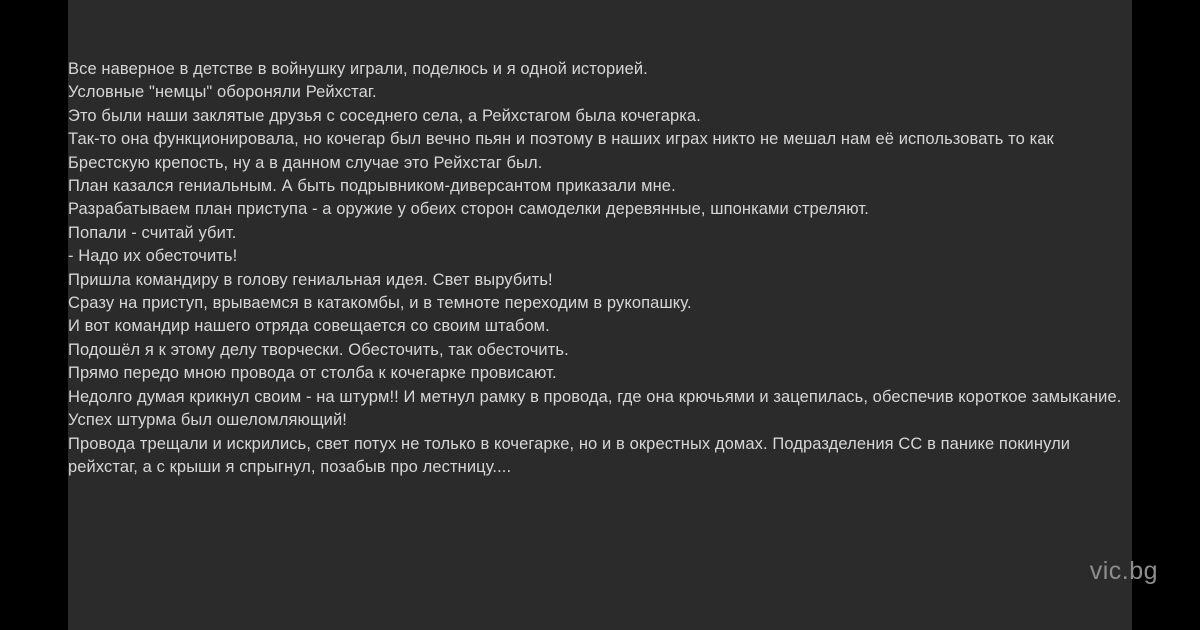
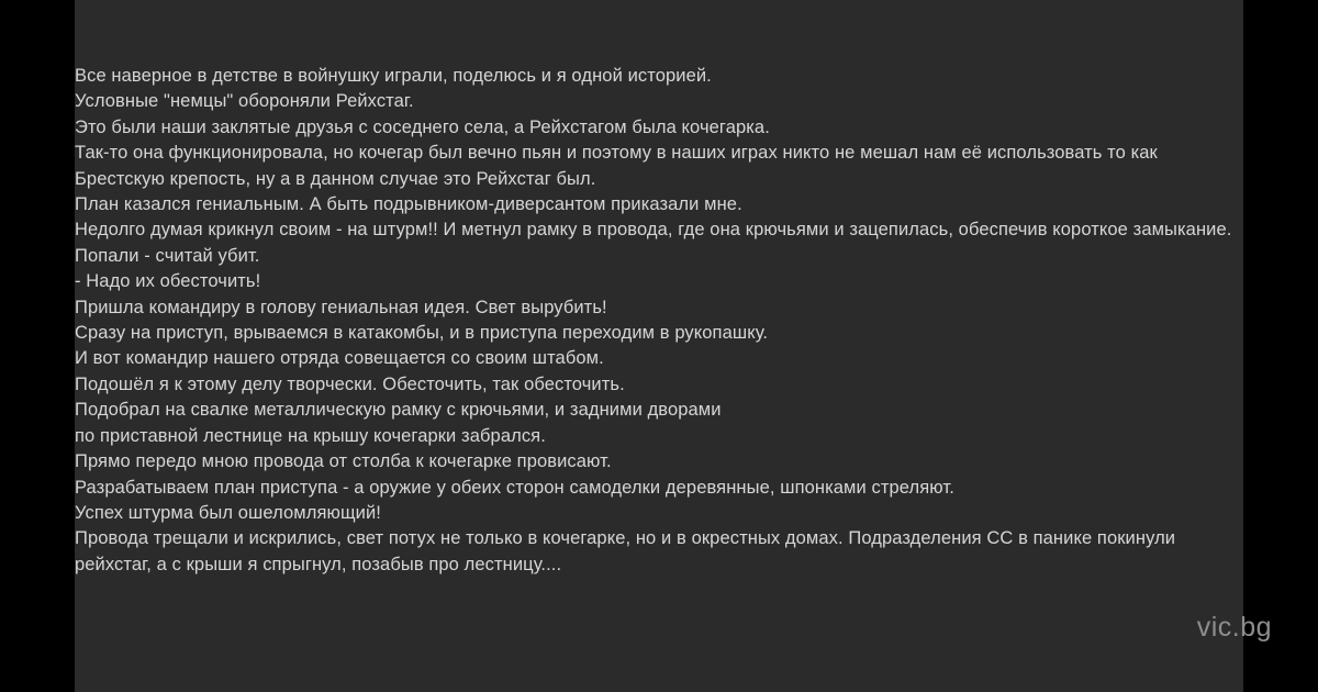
  Все наверное в детстве в войнушку играли, поделюсь и я одной историей.
  Условные "немцы" обороняли Рейхстаг.
  Это были наши заклятые друзья с соседнего села, а Рейхстагом была кочегарка.
  Так-то она функционировала, но кочегар был вечно пьян и поэтому в наших играх никто не мешал нам её использовать то как Брестскую крепость, ну а в данном случае это Рейхстаг был.
  План казался гениальным. А быть подрывником-диверсантом приказали мне.
- Разрабатываем план приступа - а оружие у обеих сторон самоделки деревянные, шпонками стреляют.
+ Недолго думая крикнул своим - на штурм!! И метнул рамку в провода, где она крючьями и зацепилась, обеспечив короткое замыкание.
  Попали - считай убит.
  - Надо их обесточить!
  Пришла командиру в голову гениальная идея. Свет вырубить!
- Сразу на приступ, врываемся в катакомбы, и в темноте переходим в рукопашку.
+ Сразу на приступ, врываемся в катакомбы, и в приступа переходим в рукопашку.
  И вот командир нашего отряда совещается со своим штабом.
  Подошёл я к этому делу творчески. Обесточить, так обесточить.
+ Подобрал на свалке металлическую рамку с крючьями, и задними дворами
+ по приставной лестнице на крышу кочегарки забрался.
  Прямо передо мною провода от столба к кочегарке провисают.
- Недолго думая крикнул своим - на штурм!! И метнул рамку в провода, где она крючьями и зацепилась, обеспечив короткое замыкание.
+ Разрабатываем план приступа - а оружие у обеих сторон самоделки деревянные, шпонками стреляют.
  Успех штурма был ошеломляющий!
  Провода трещали и искрились, свет потух не только в кочегарке, но и в окрестных домах. Подразделения СС в панике покинули рейхстаг, а с крыши я спрыгнул, позабыв про лестницу....
  vic.bg
